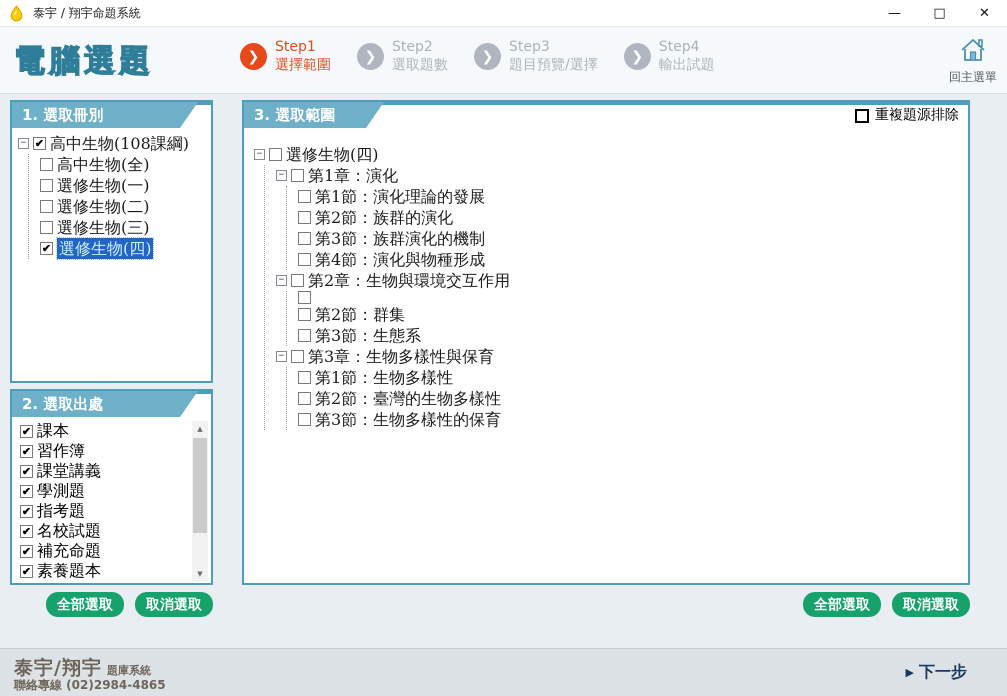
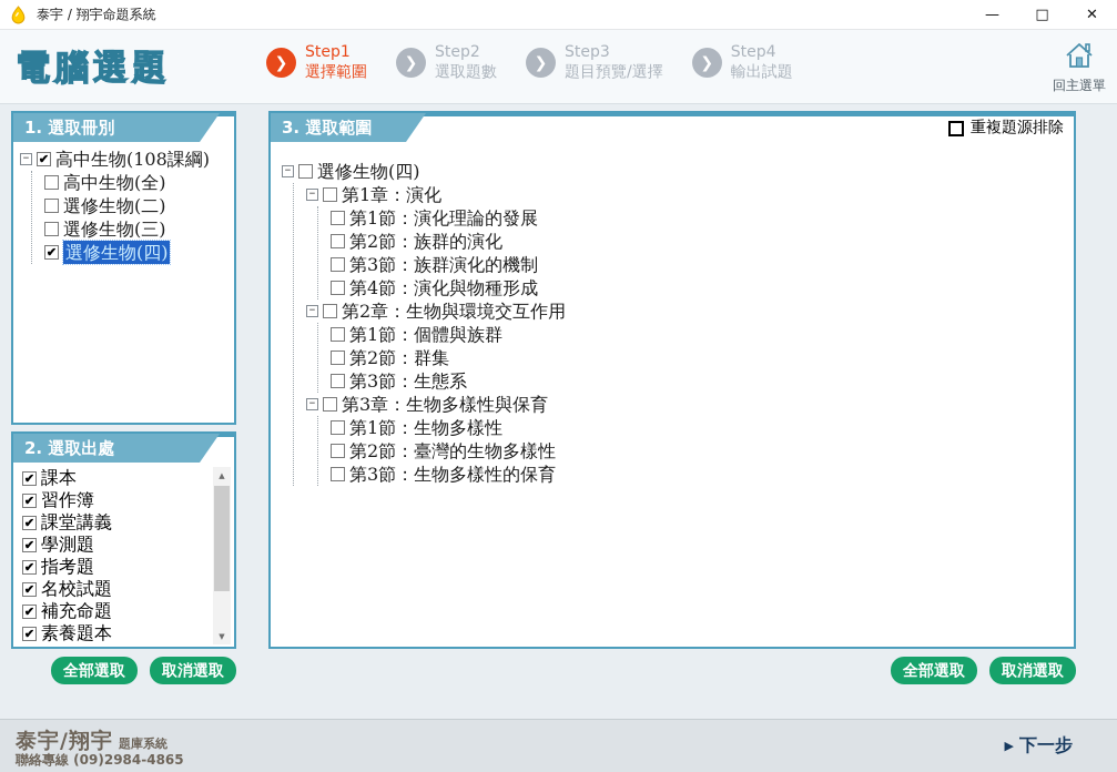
  泰宇 / 翔宇命題系統
  —
  □
  ✕
  電腦選題
  ❯
  Step1
  選擇範圍
  ❯
  Step2
  選取題數
  ❯
  Step3
  題目預覽/選擇
  ❯
  Step4
  輸出試題
  回主選單
  1. 選取冊別
  −
  ✔
  高中生物(108課綱)
  高中生物(全)
- 選修生物(一)
  選修生物(二)
  選修生物(三)
  ✔
  選修生物(四)
  2. 選取出處
  ✔
  課本
  ✔
  習作簿
  ✔
  課堂講義
  ✔
  學測題
  ✔
  指考題
  ✔
  名校試題
  ✔
  補充命題
  ✔
  素養題本
  ▲
  ▼
  全部選取
  取消選取
  3. 選取範圍
  重複題源排除
  −
  選修生物(四)
  −
  第1章：演化
  第1節：演化理論的發展
  第2節：族群的演化
  第3節：族群演化的機制
  第4節：演化與物種形成
  −
  第2章：生物與環境交互作用
+ 第1節：個體與族群
  第2節：群集
  第3節：生態系
  −
  第3章：生物多樣性與保育
  第1節：生物多樣性
  第2節：臺灣的生物多樣性
  第3節：生物多樣性的保育
  全部選取
  取消選取
  泰宇/翔宇 題庫系統
- 聯絡專線 (02)2984-4865
+ 聯絡專線 (09)2984-4865
  ▶
  下一步
